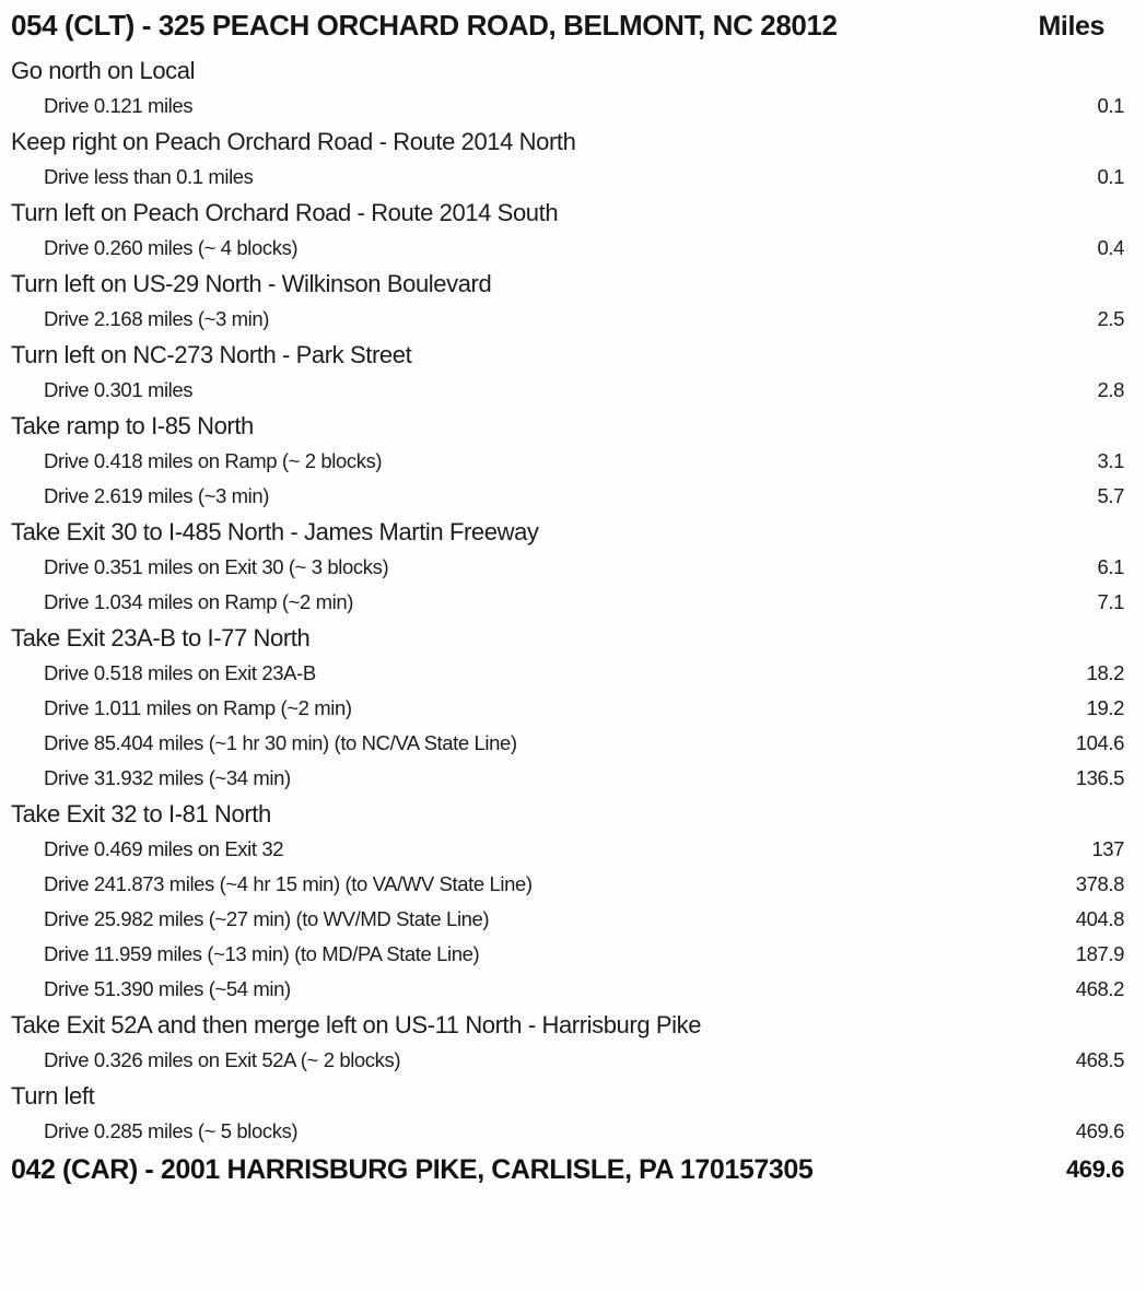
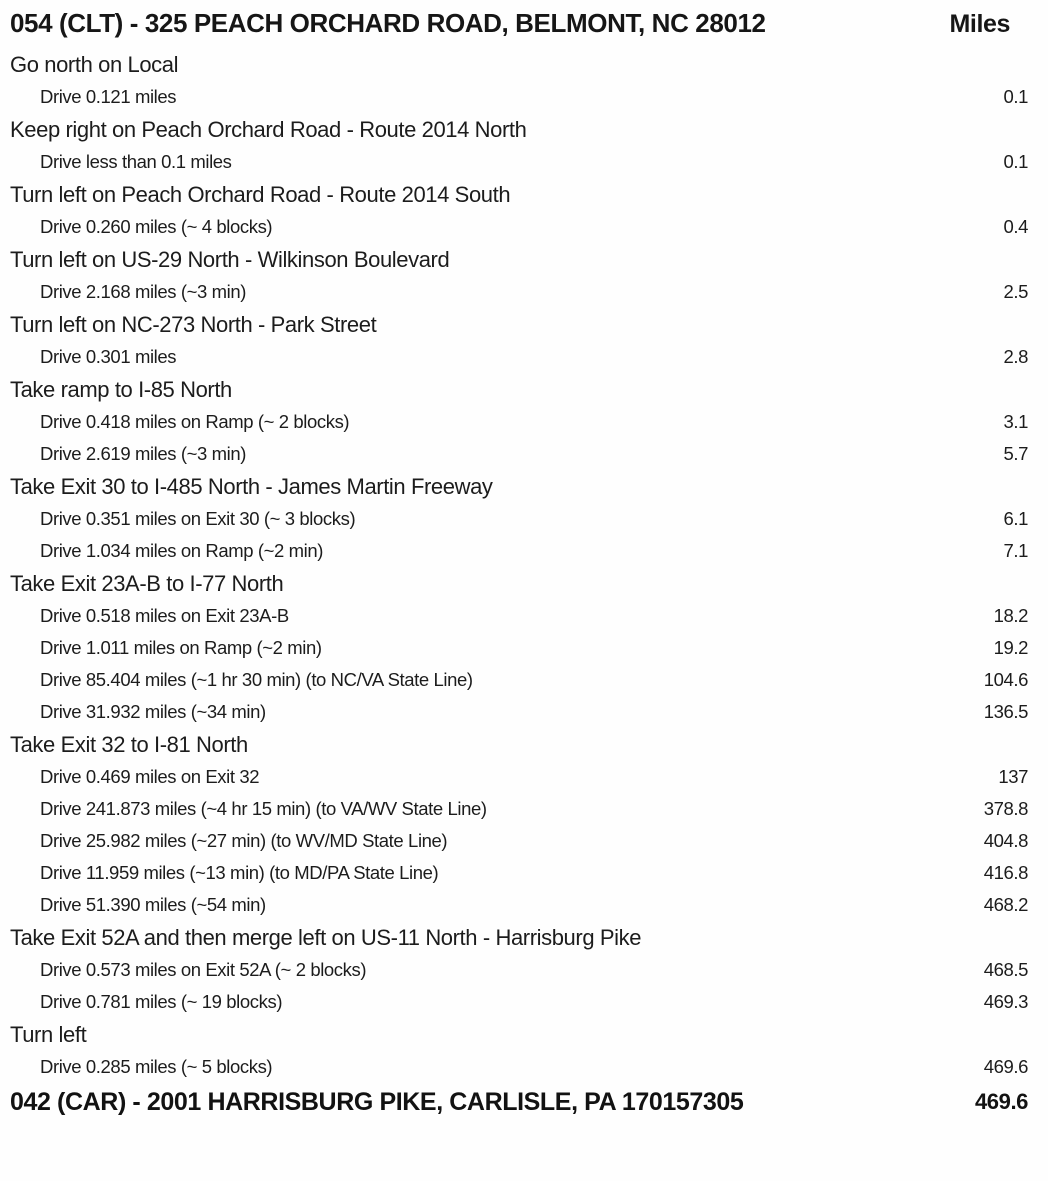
  054 (CLT) - 325 PEACH ORCHARD ROAD, BELMONT, NC 28012
  Miles
  Go north on Local
  Drive 0.121 miles
  0.1
  Keep right on Peach Orchard Road - Route 2014 North
  Drive less than 0.1 miles
  0.1
  Turn left on Peach Orchard Road - Route 2014 South
  Drive 0.260 miles (~ 4 blocks)
  0.4
  Turn left on US-29 North - Wilkinson Boulevard
  Drive 2.168 miles (~3 min)
  2.5
  Turn left on NC-273 North - Park Street
  Drive 0.301 miles
  2.8
  Take ramp to I-85 North
  Drive 0.418 miles on Ramp (~ 2 blocks)
  3.1
  Drive 2.619 miles (~3 min)
  5.7
  Take Exit 30 to I-485 North - James Martin Freeway
  Drive 0.351 miles on Exit 30 (~ 3 blocks)
  6.1
  Drive 1.034 miles on Ramp (~2 min)
  7.1
  Take Exit 23A-B to I-77 North
  Drive 0.518 miles on Exit 23A-B
  18.2
  Drive 1.011 miles on Ramp (~2 min)
  19.2
  Drive 85.404 miles (~1 hr 30 min) (to NC/VA State Line)
  104.6
  Drive 31.932 miles (~34 min)
  136.5
  Take Exit 32 to I-81 North
  Drive 0.469 miles on Exit 32
  137
  Drive 241.873 miles (~4 hr 15 min) (to VA/WV State Line)
  378.8
  Drive 25.982 miles (~27 min) (to WV/MD State Line)
  404.8
  Drive 11.959 miles (~13 min) (to MD/PA State Line)
- 187.9
+ 416.8
  Drive 51.390 miles (~54 min)
  468.2
  Take Exit 52A and then merge left on US-11 North - Harrisburg Pike
- Drive 0.326 miles on Exit 52A (~ 2 blocks)
+ Drive 0.573 miles on Exit 52A (~ 2 blocks)
  468.5
+ Drive 0.781 miles (~ 19 blocks)
+ 469.3
  Turn left
  Drive 0.285 miles (~ 5 blocks)
  469.6
  042 (CAR) - 2001 HARRISBURG PIKE, CARLISLE, PA 170157305
  469.6
